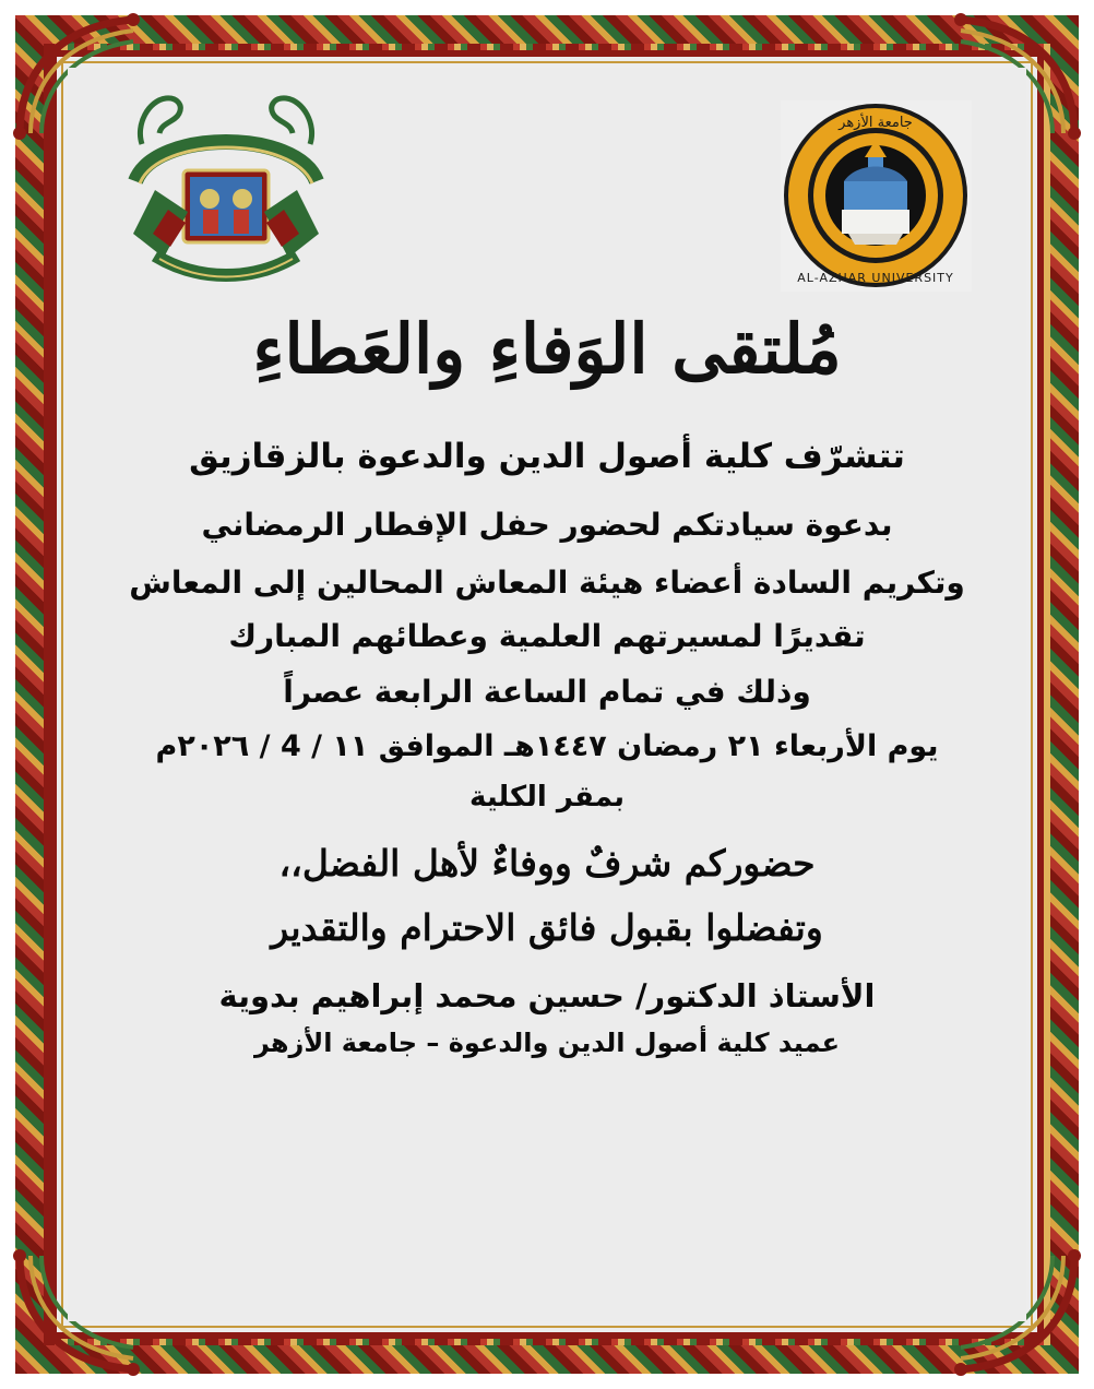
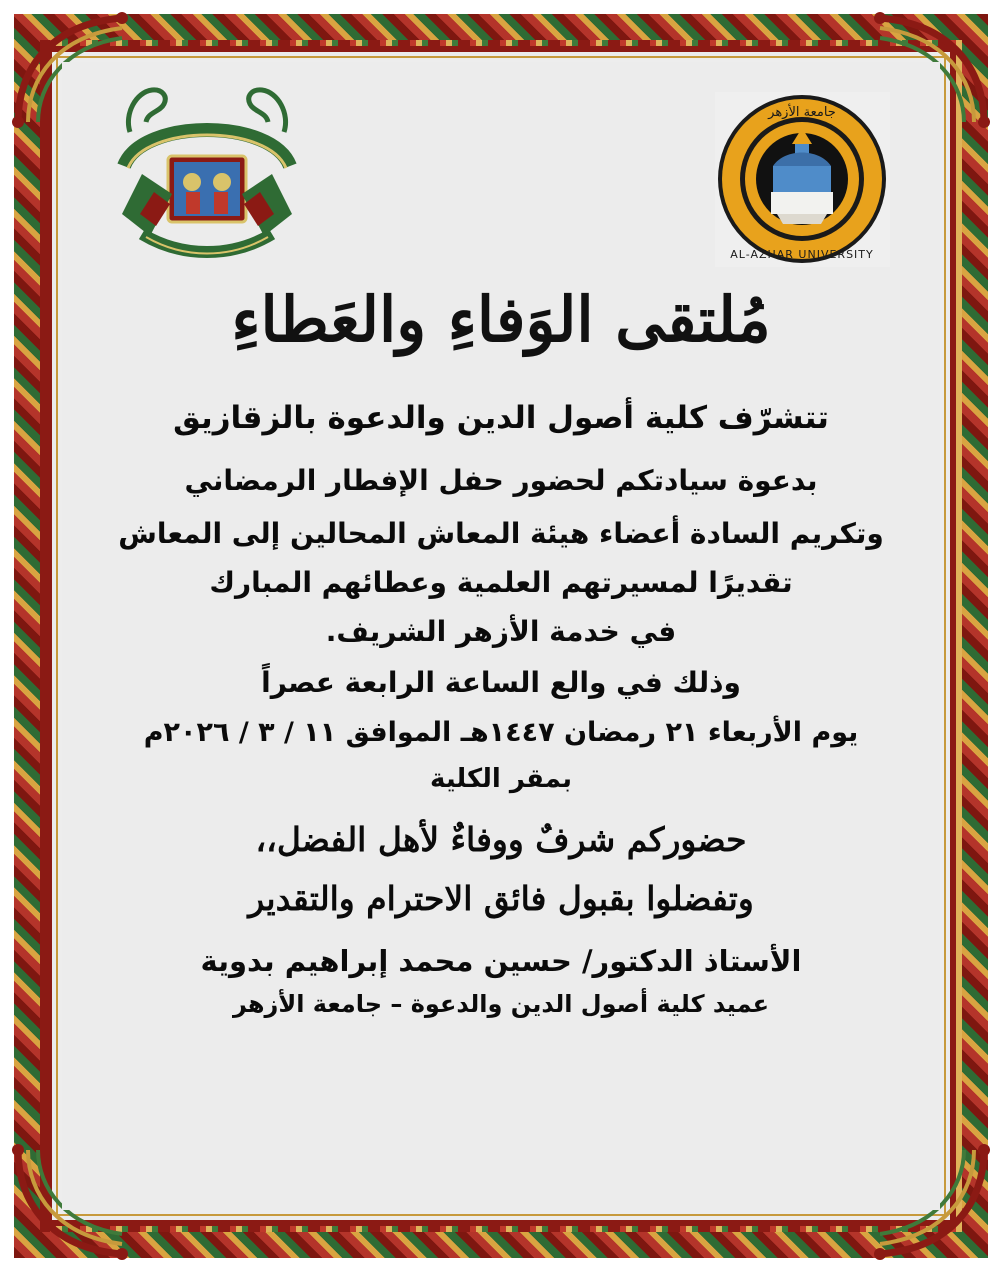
  جامعة الأزهر
  AL-AZHAR UNIVERSITY
  مُلتقى الوَفاءِ والعَطاءِ
  تتشرّف كلية أصول الدين والدعوة بالزقازيق
  بدعوة سيادتكم لحضور حفل الإفطار الرمضاني
  وتكريم السادة أعضاء هيئة المعاش المحالين إلى المعاش
  تقديرًا لمسيرتهم العلمية وعطائهم المبارك
+ في خدمة الأزهر الشريف.
- وذلك في تمام الساعة الرابعة عصراً
+ وذلك في والع الساعة الرابعة عصراً
- يوم الأربعاء ٢١ رمضان ١٤٤٧هـ الموافق ١١ / 4 / ٢٠٢٦م
+ يوم الأربعاء ٢١ رمضان ١٤٤٧هـ الموافق ١١ / ٣ / ٢٠٢٦م
  بمقر الكلية
  حضوركم شرفٌ ووفاءٌ لأهل الفضل،،
  وتفضلوا بقبول فائق الاحترام والتقدير
  الأستاذ الدكتور/ حسين محمد إبراهيم بدوية
  عميد كلية أصول الدين والدعوة – جامعة الأزهر
